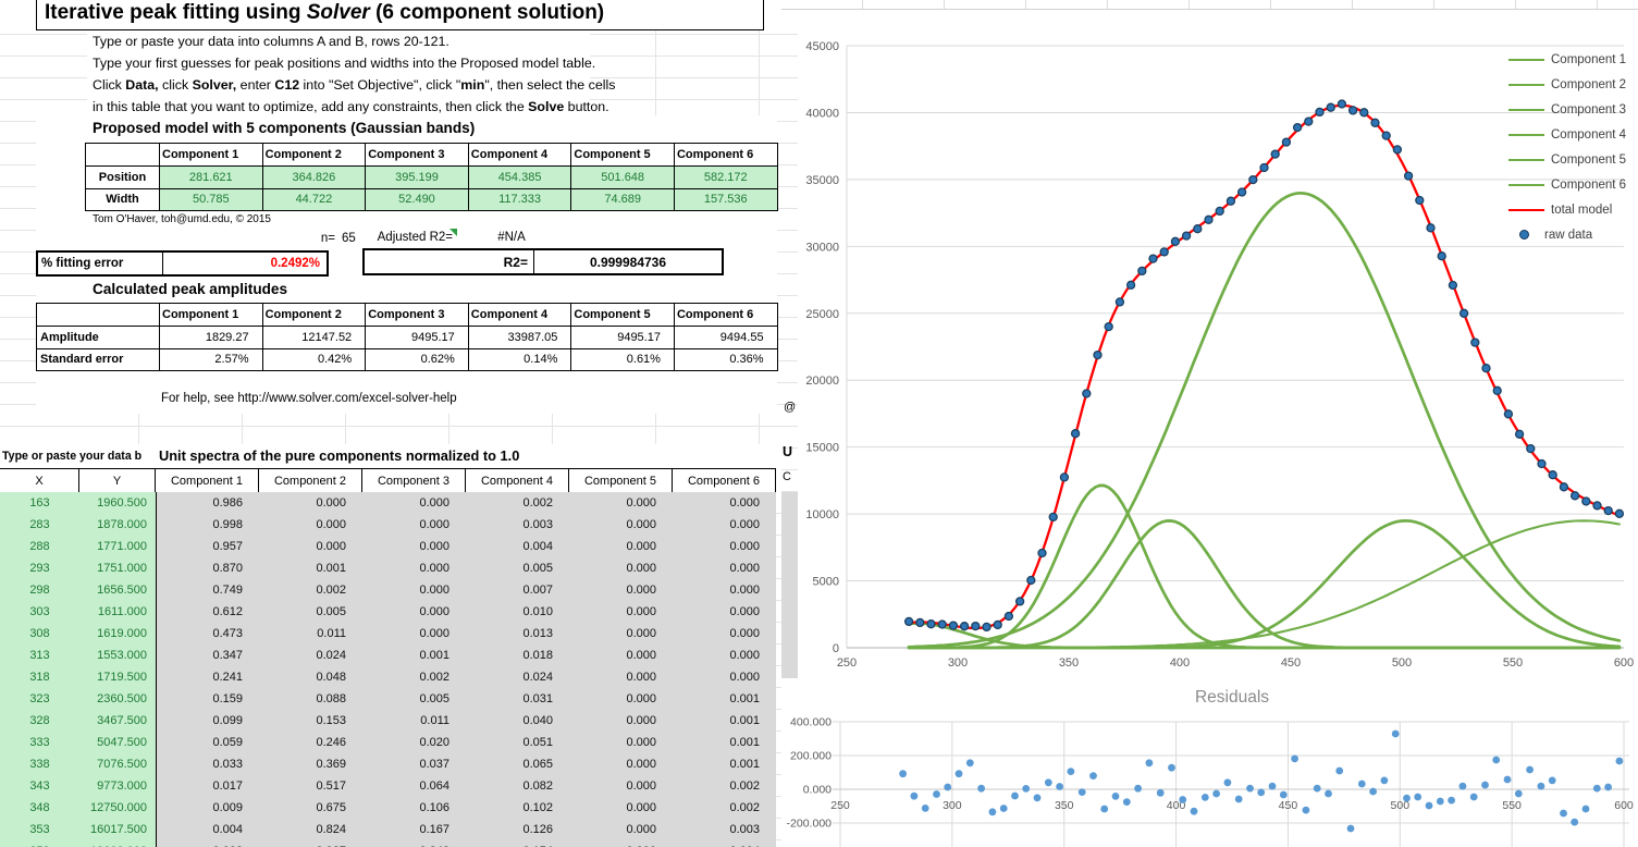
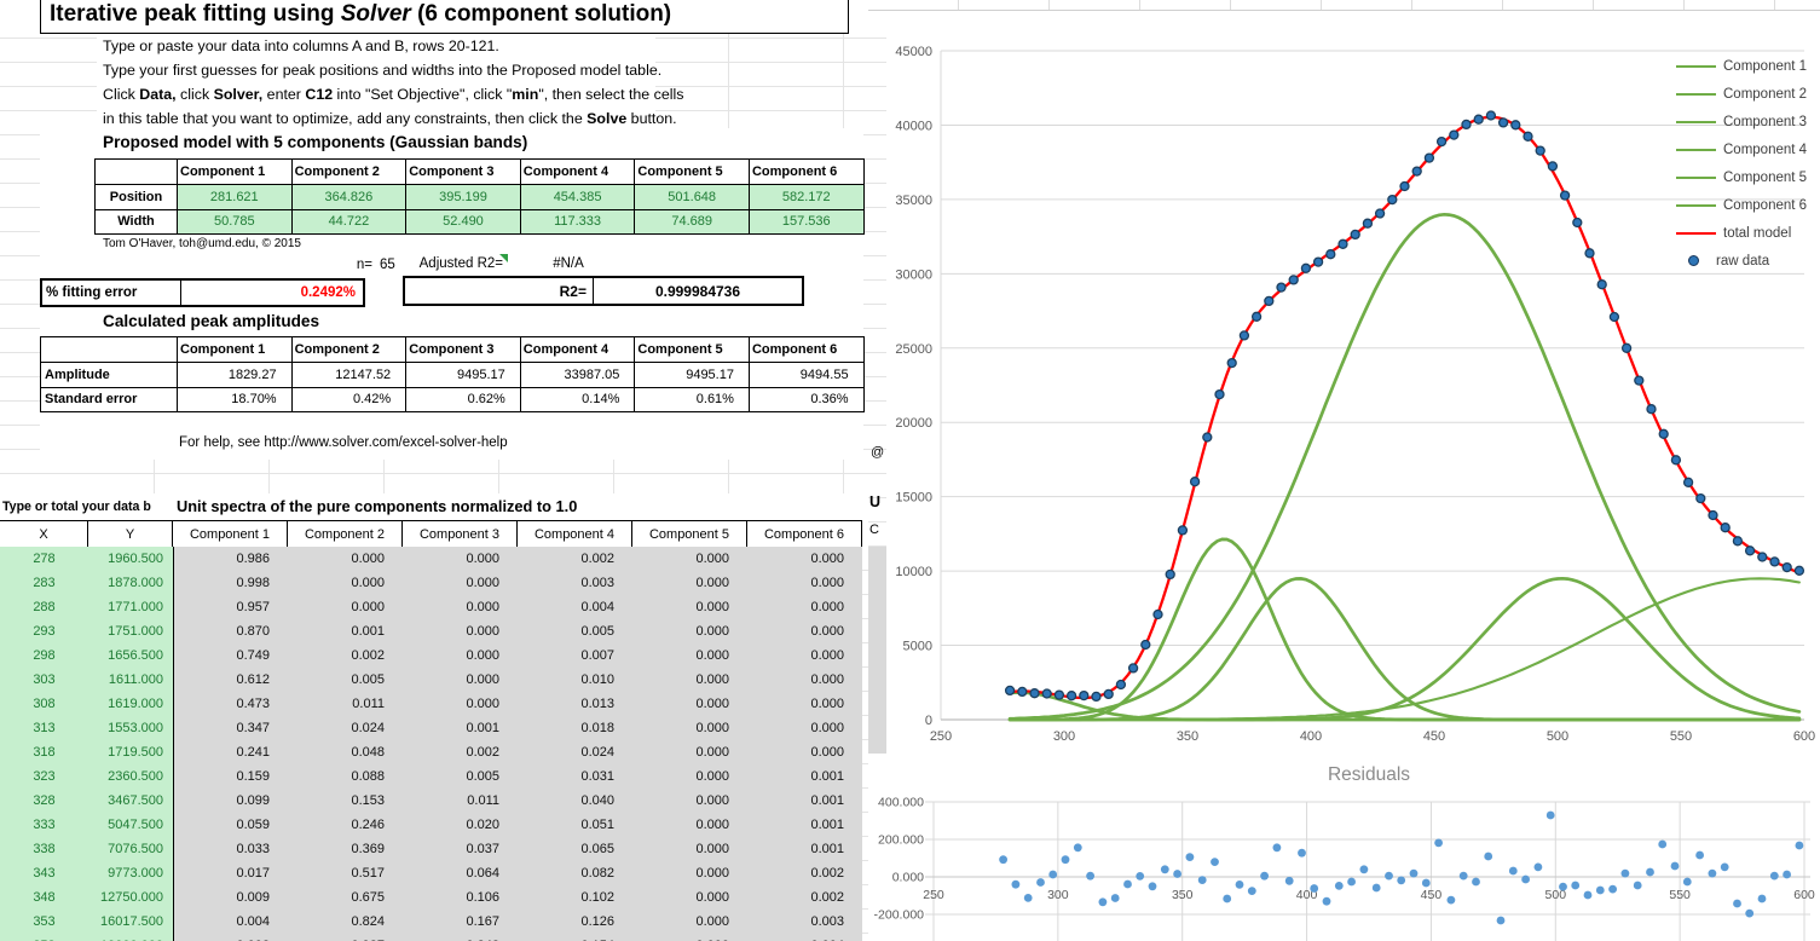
  Iterative peak fitting using Solver (6 component solution)
  Type or paste your data into columns A and B, rows 20-121.
  Type your first guesses for peak positions and widths into the Proposed model table.
  Click Data, click Solver, enter C12 into "Set Objective", click "min", then select the cells
  in this table that you want to optimize, add any constraints, then click the Solve button.
  Proposed model with 5 components (Gaussian bands)
  Component 1
  Component 2
  Component 3
  Component 4
  Component 5
  Component 6
  Position
  281.621
  364.826
  395.199
  454.385
  501.648
  582.172
  Width
  50.785
  44.722
  52.490
  117.333
  74.689
  157.536
  Tom O'Haver, toh@umd.edu, © 2015
  n=
  65
  Adjusted R2=
  #N/A
  % fitting error
  0.2492%
  R2=
  0.999984736
  Calculated peak amplitudes
  Component 1
  Component 2
  Component 3
  Component 4
  Component 5
  Component 6
  Amplitude
  1829.27
  12147.52
  9495.17
  33987.05
  9495.17
  9494.55
  Standard error
- 2.57%
+ 18.70%
  0.42%
  0.62%
  0.14%
  0.61%
  0.36%
  For help, see http://www.solver.com/excel-solver-help
- Type or paste your data b
+ Type or total your data b
  Unit spectra of the pure components normalized to 1.0
  X
  Y
  Component 1
  Component 2
  Component 3
  Component 4
  Component 5
  Component 6
- 163
+ 278
  1960.500
  0.986
  0.000
  0.000
  0.002
  0.000
  0.000
  283
  1878.000
  0.998
  0.000
  0.000
  0.003
  0.000
  0.000
  288
  1771.000
  0.957
  0.000
  0.000
  0.004
  0.000
  0.000
  293
  1751.000
  0.870
  0.001
  0.000
  0.005
  0.000
  0.000
  298
  1656.500
  0.749
  0.002
  0.000
  0.007
  0.000
  0.000
  303
  1611.000
  0.612
  0.005
  0.000
  0.010
  0.000
  0.000
  308
  1619.000
  0.473
  0.011
  0.000
  0.013
  0.000
  0.000
  313
  1553.000
  0.347
  0.024
  0.001
  0.018
  0.000
  0.000
  318
  1719.500
  0.241
  0.048
  0.002
  0.024
  0.000
  0.000
  323
  2360.500
  0.159
  0.088
  0.005
  0.031
  0.000
  0.001
  328
  3467.500
  0.099
  0.153
  0.011
  0.040
  0.000
  0.001
  333
  5047.500
  0.059
  0.246
  0.020
  0.051
  0.000
  0.001
  338
  7076.500
  0.033
  0.369
  0.037
  0.065
  0.000
  0.001
  343
  9773.000
  0.017
  0.517
  0.064
  0.082
  0.000
  0.002
  348
  12750.000
  0.009
  0.675
  0.106
  0.102
  0.000
  0.002
  353
  16017.500
  0.004
  0.824
  0.167
  0.126
  0.000
  0.003
  @
  U
  C
  0
  5000
  10000
  15000
  20000
  25000
  30000
  35000
  40000
  45000
  250
  300
  350
  400
  450
  500
  550
  600
  Component 1
  Component 2
  Component 3
  Component 4
  Component 5
  Component 6
  total model
  raw data
  400.000
  200.000
  0.000
  -200.000
  250
  300
  350
  400
  450
  500
  550
  600
  Residuals
